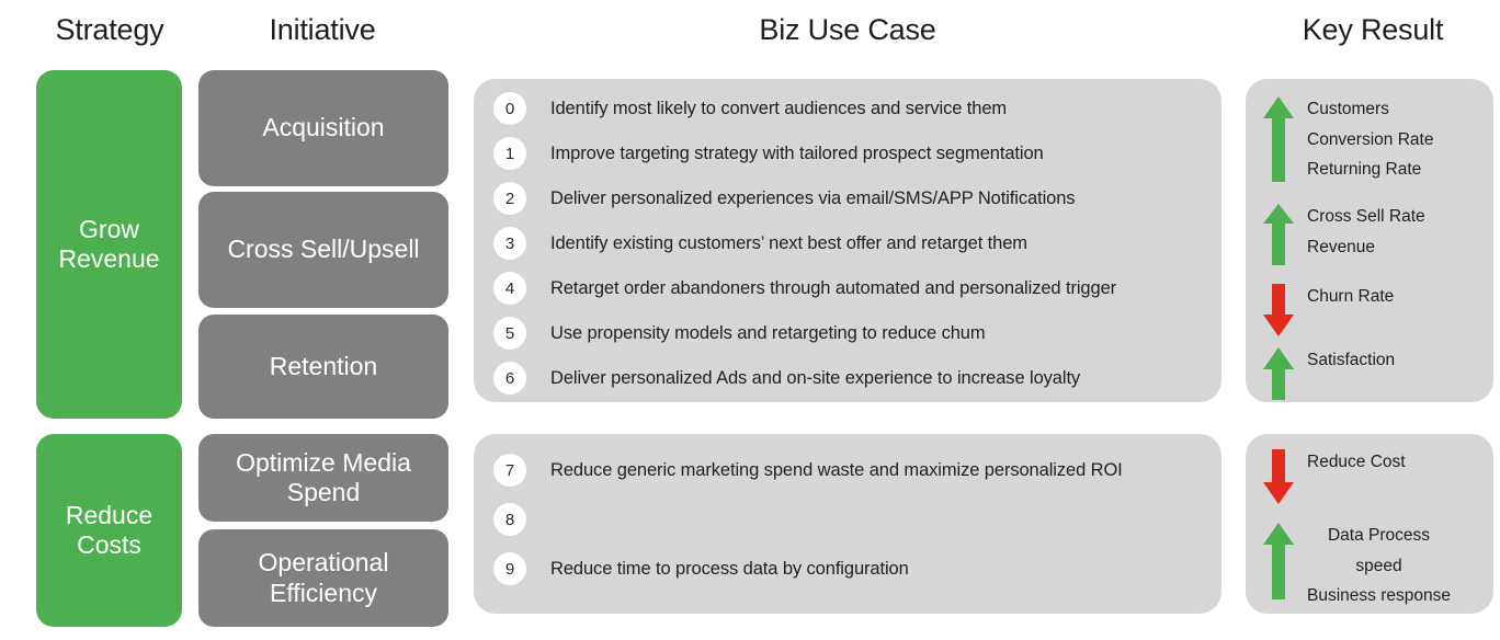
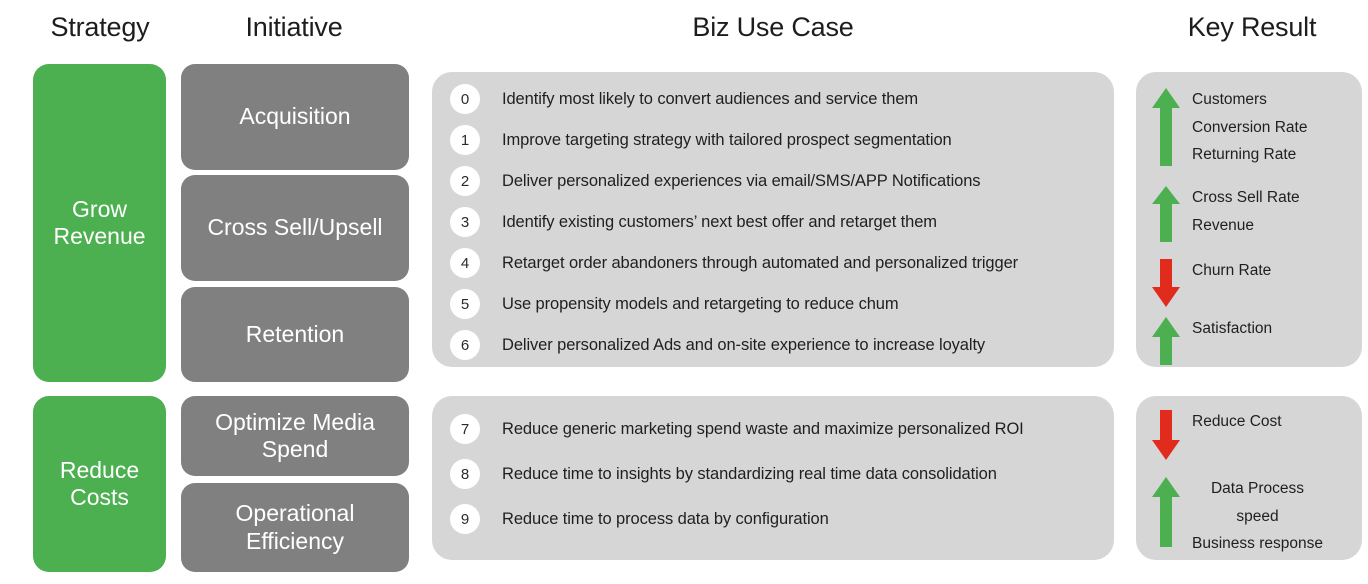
  Strategy
  Initiative
  Biz Use Case
  Key Result
  Grow
  Revenue
  Reduce
  Costs
  Acquisition
  Cross Sell/Upsell
  Retention
  Optimize Media
  Spend
  Operational
  Efficiency
  0
  Identify most likely to convert audiences and service them
  1
  Improve targeting strategy with tailored prospect segmentation
  2
  Deliver personalized experiences via email/SMS/APP Notifications
  3
  Identify existing customers’ next best offer and retarget them
  4
  Retarget order abandoners through automated and personalized trigger
  5
  Use propensity models and retargeting to reduce chum
  6
  Deliver personalized Ads and on-site experience to increase loyalty
  7
  Reduce generic marketing spend waste and maximize personalized ROI
  8
+ Reduce time to insights by standardizing real time data consolidation
  9
  Reduce time to process data by configuration
  Customers
  Conversion Rate
  Returning Rate
  Cross Sell Rate
  Revenue
  Churn Rate
  Satisfaction
  Reduce Cost
  Data Process
  speed
  Business response
